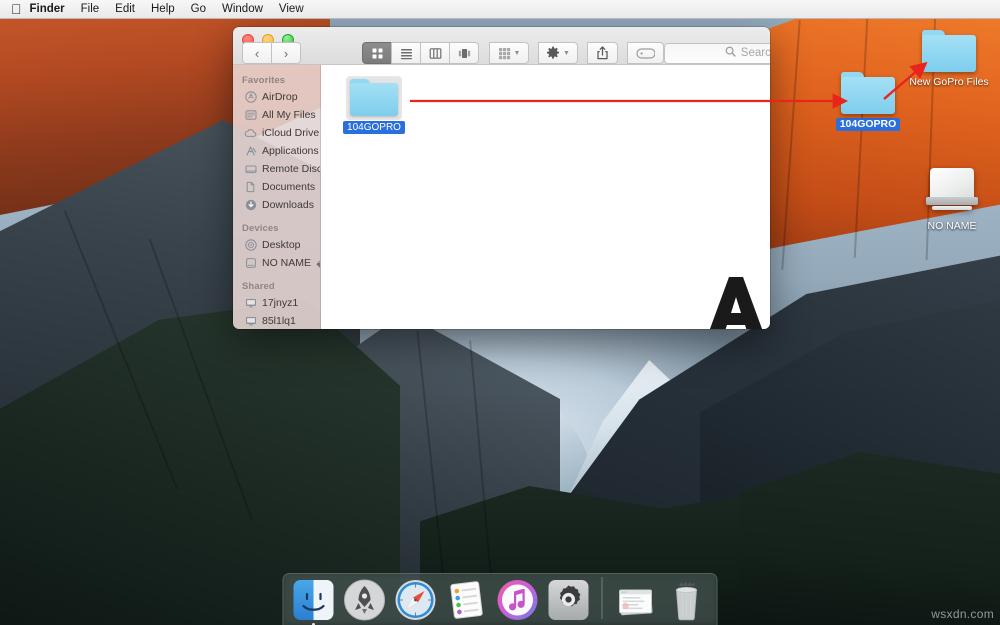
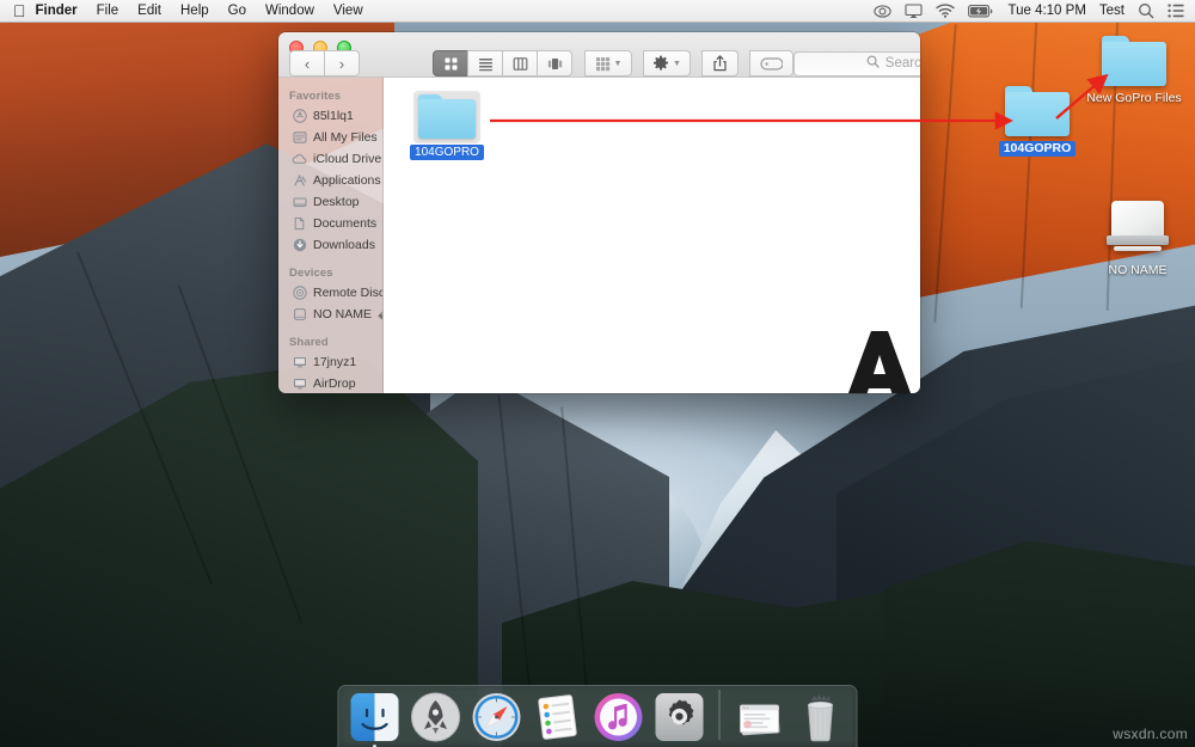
  
  Finder
  File
  Edit
  Help
  Go
  Window
  View
+ Tue 4:10 PM
+ Test
  104GOPRO
  New GoPro Files
  NO NAME
  ‹
  ›
  Searc
  Favorites
- AirDrop
+ 85l1lq1
  All My Files
  iCloud Drive
  Applications
- Remote Disc
+ Desktop
  Documents
  Downloads
  Devices
- Desktop
+ Remote Disc
  NO NAME
  Shared
  17jnyz1
- 85l1lq1
+ AirDrop
  104GOPRO
  wsxdn.com
